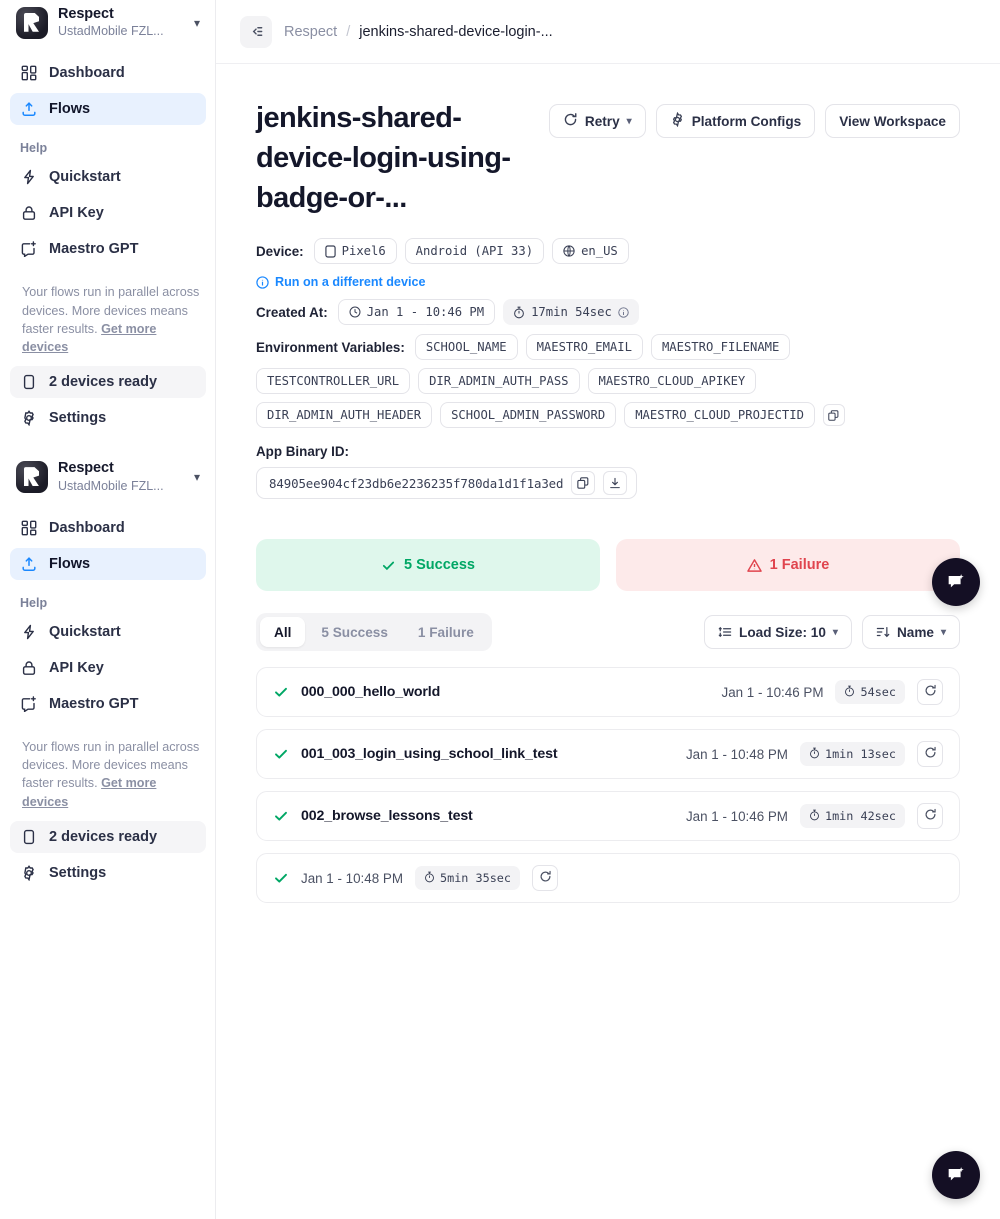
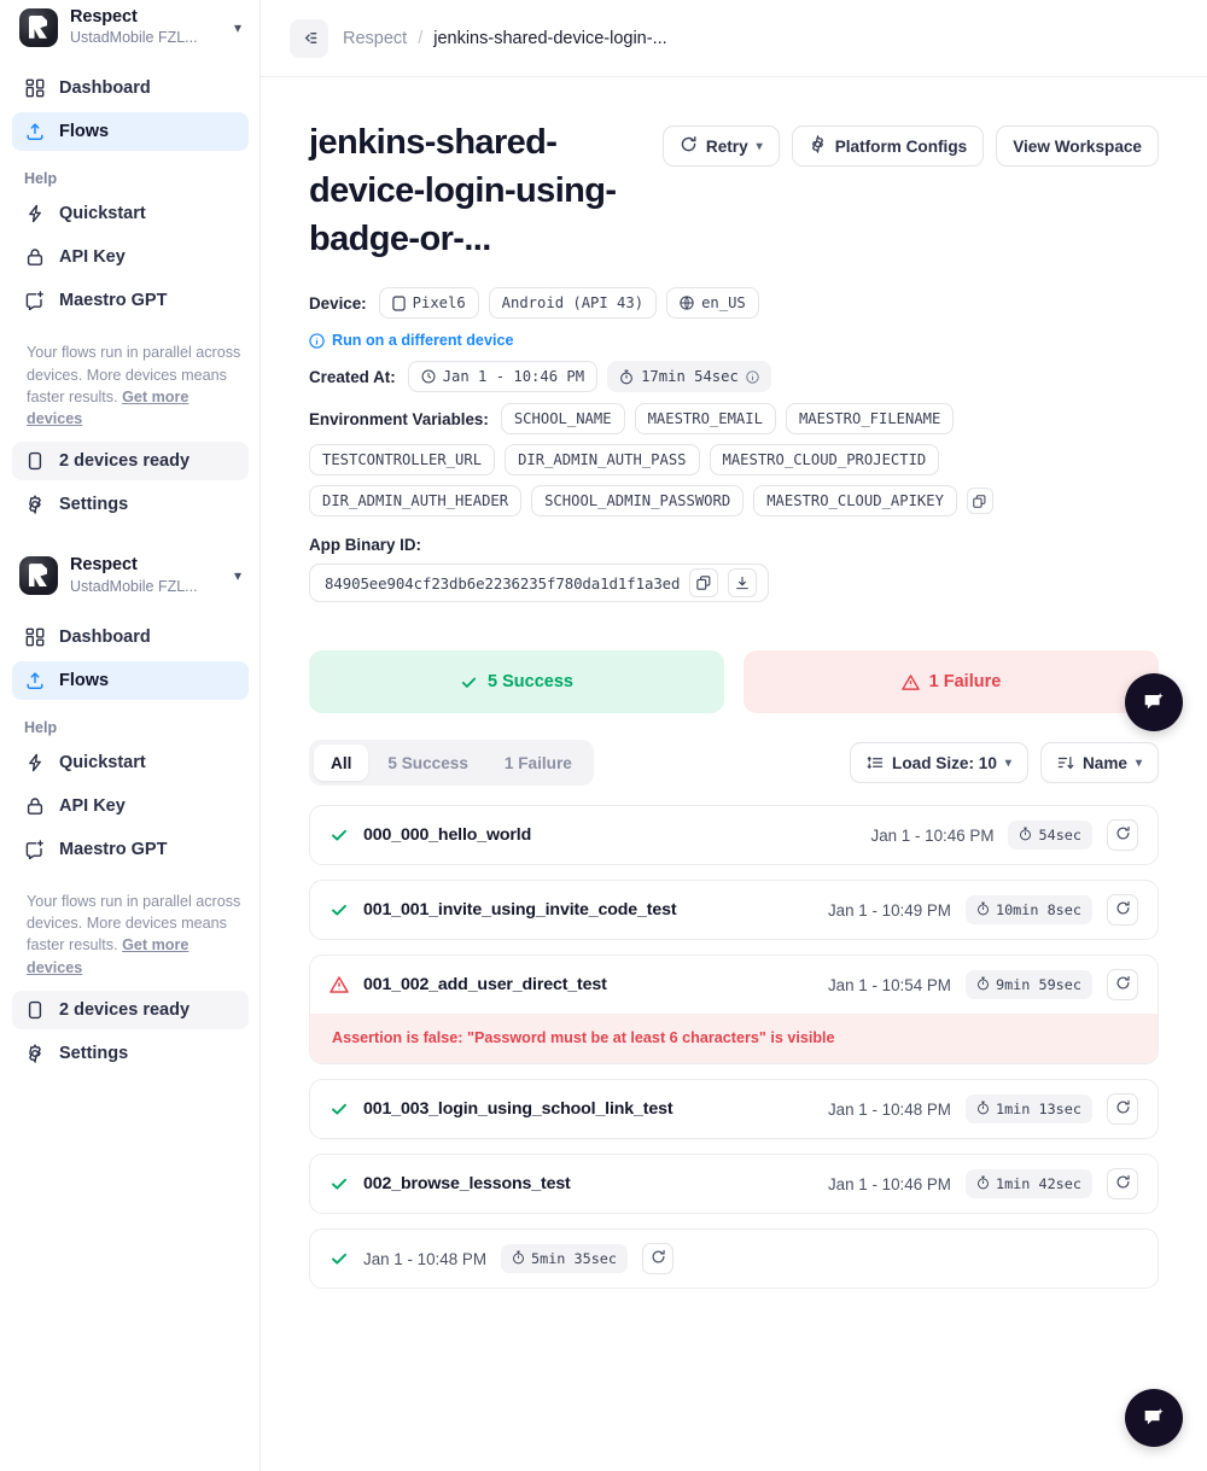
  Respect
  UstadMobile FZL...
  ▾
  Dashboard
  Flows
  Help
  Quickstart
  API Key
  Maestro GPT
  Your flows run in parallel across devices. More devices means faster results. Get more devices
  2 devices ready
  Settings
  Respect
  UstadMobile FZL...
  ▾
  Dashboard
  Flows
  Help
  Quickstart
  API Key
  Maestro GPT
  Your flows run in parallel across devices. More devices means faster results. Get more devices
  2 devices ready
  Settings
  Respect
  /
  jenkins-shared-device-login-...
  jenkins-shared-device-login-using-badge-or-...
  Retry
  ▾
  Platform Configs
  View Workspace
  Device:
  Pixel6
- Android (API 33)
+ Android (API 43)
  en_US
  Run on a different device
  Created At:
  Jan 1 - 10:46 PM
  17min 54sec
  Environment Variables:
  SCHOOL_NAME
  MAESTRO_EMAIL
  MAESTRO_FILENAME
  TESTCONTROLLER_URL
  DIR_ADMIN_AUTH_PASS
- MAESTRO_CLOUD_APIKEY
+ MAESTRO_CLOUD_PROJECTID
  DIR_ADMIN_AUTH_HEADER
  SCHOOL_ADMIN_PASSWORD
- MAESTRO_CLOUD_PROJECTID
+ MAESTRO_CLOUD_APIKEY
  App Binary ID:
  84905ee904cf23db6e2236235f780da1d1f1a3ed
  5 Success
  1 Failure
  All
  5 Success
  1 Failure
  Load Size: 10
  ▾
  Name
  ▾
  000_000_hello_world
  Jan 1 - 10:46 PM
  54sec
+ 001_001_invite_using_invite_code_test
+ Jan 1 - 10:49 PM
+ 10min 8sec
+ 001_002_add_user_direct_test
+ Jan 1 - 10:54 PM
+ 9min 59sec
+ Assertion is false: "Password must be at least 6 characters" is visible
  001_003_login_using_school_link_test
  Jan 1 - 10:48 PM
  1min 13sec
  002_browse_lessons_test
  Jan 1 - 10:46 PM
  1min 42sec
  Jan 1 - 10:48 PM
  5min 35sec
